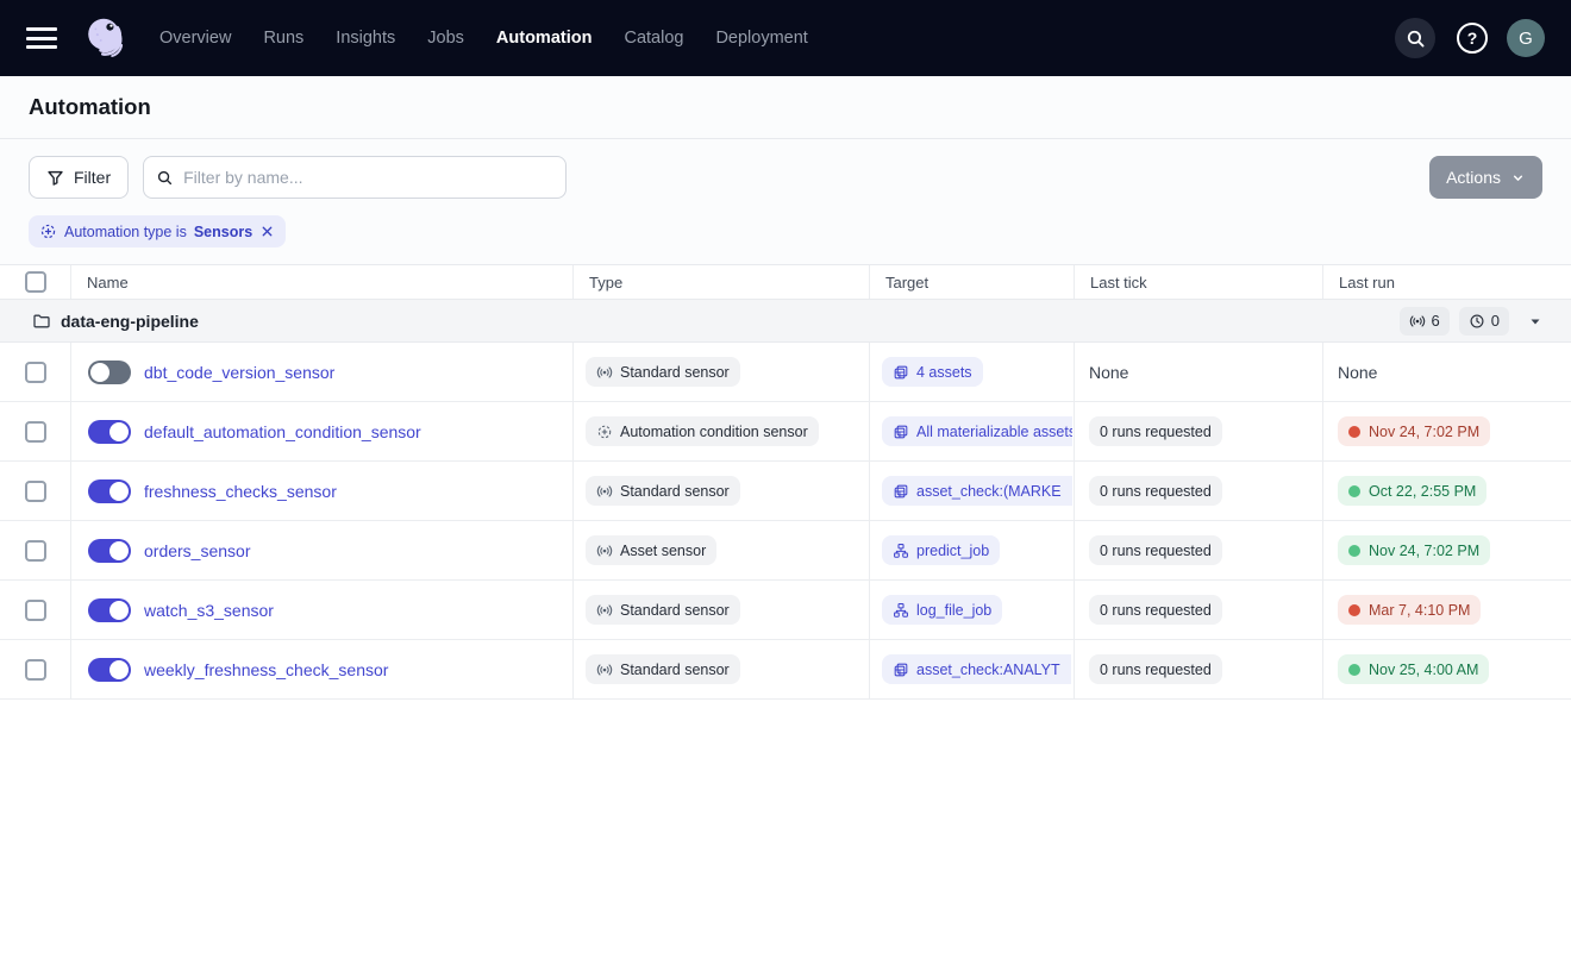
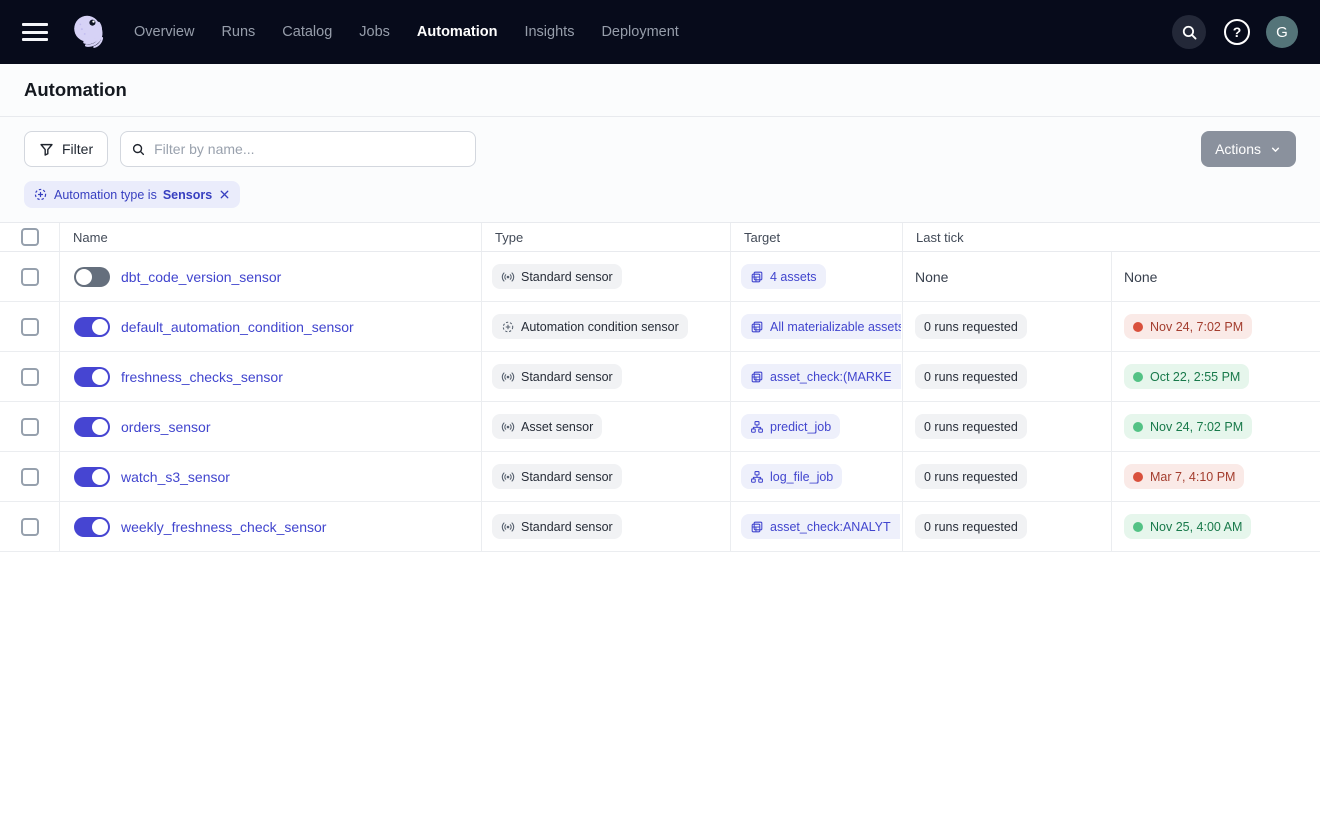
  Overview
  Runs
- Insights
+ Catalog
  Jobs
  Automation
- Catalog
+ Insights
  Deployment
  ?
  G
  Automation
  Filter
  Filter by name...
  Actions
  Automation type is
  Sensors
  Name
  Type
  Target
  Last tick
- Last run
- data-eng-pipeline
- 6
- 0
  dbt_code_version_sensor
  Standard sensor
  4 assets
  None
  None
  default_automation_condition_sensor
  Automation condition sensor
  All materializable assets
  0 runs requested
  Nov 24, 7:02 PM
  freshness_checks_sensor
  Standard sensor
  asset_check:(MARKE
  0 runs requested
  Oct 22, 2:55 PM
  orders_sensor
  Asset sensor
  predict_job
  0 runs requested
  Nov 24, 7:02 PM
  watch_s3_sensor
  Standard sensor
  log_file_job
  0 runs requested
  Mar 7, 4:10 PM
  weekly_freshness_check_sensor
  Standard sensor
  asset_check:ANALYT
  0 runs requested
  Nov 25, 4:00 AM
